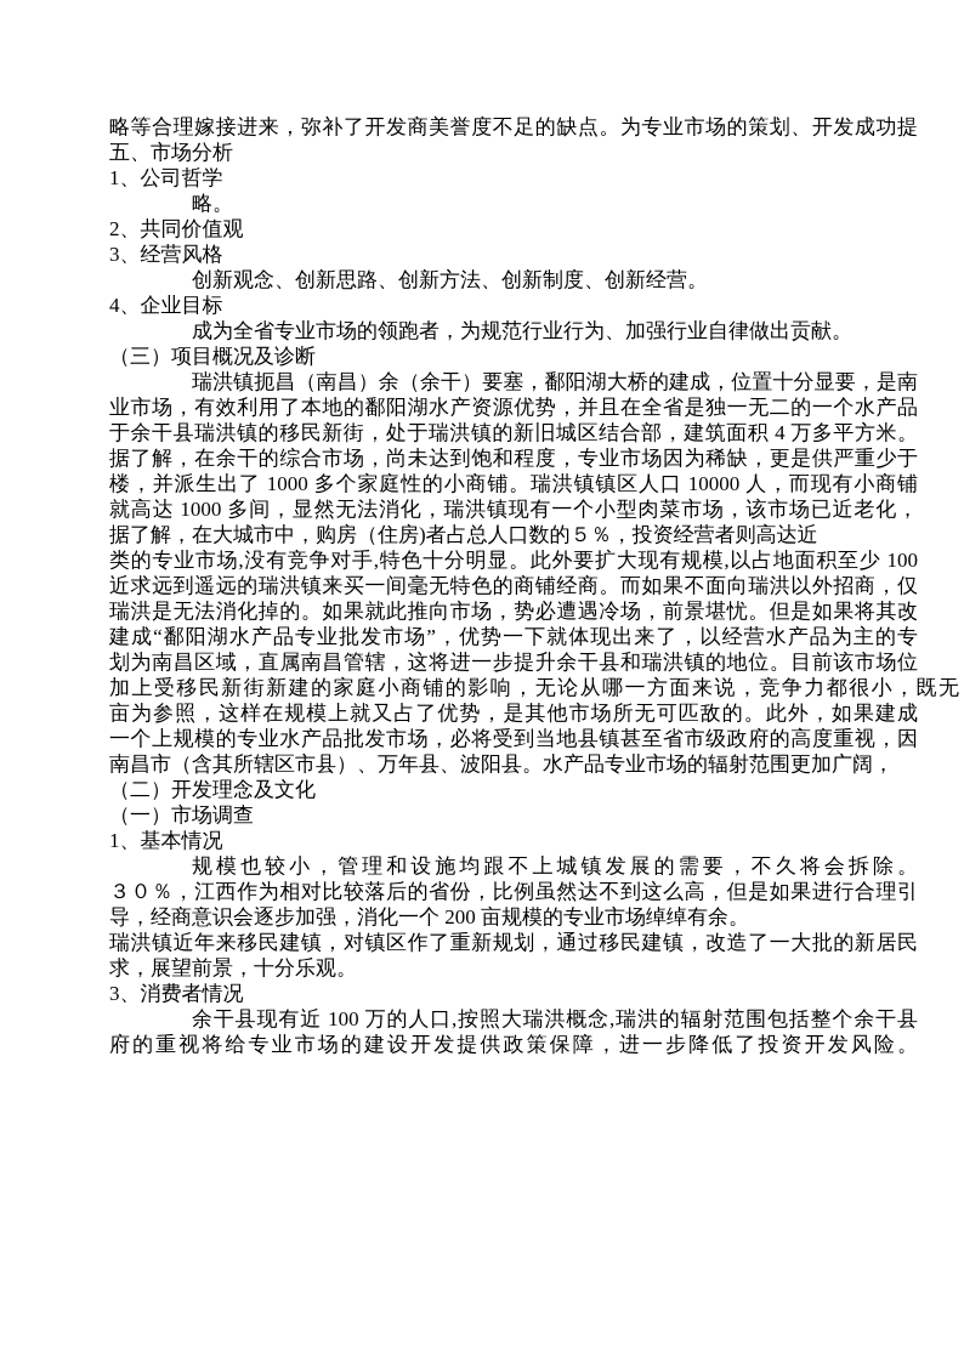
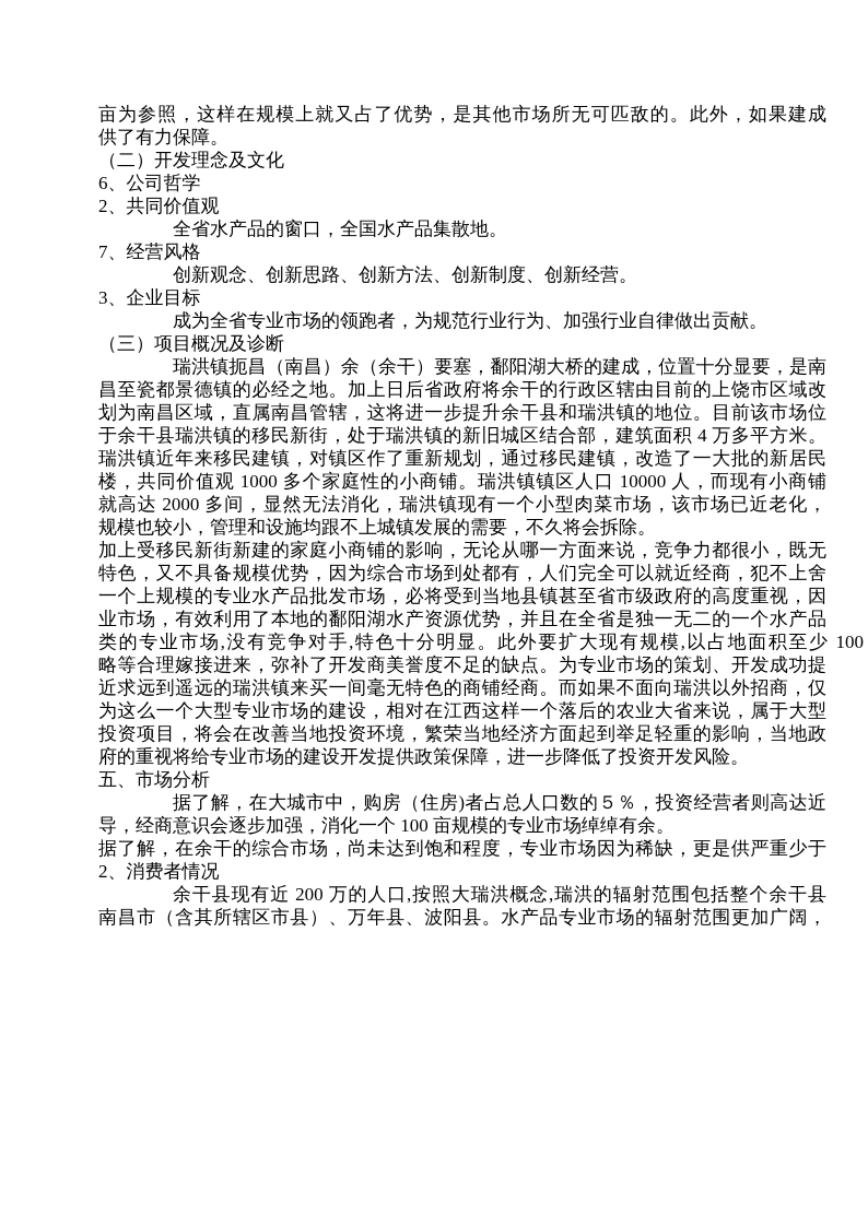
- 略等合理嫁接进来，弥补了开发商美誉度不足的缺点。为专业市场的策划、开发成功提
+ 亩为参照，这样在规模上就又占了优势，是其他市场所无可匹敌的。此外，如果建成
+ 供了有力保障。
- 五、市场分析
+ （二）开发理念及文化
- 1、公司哲学
+ 6、公司哲学
- 略。
  2、共同价值观
+ 全省水产品的窗口，全国水产品集散地。
- 3、经营风格
+ 7、经营风格
  创新观念、创新思路、创新方法、创新制度、创新经营。
- 4、企业目标
+ 3、企业目标
  成为全省专业市场的领跑者，为规范行业行为、加强行业自律做出贡献。
  （三）项目概况及诊断
  瑞洪镇扼昌（南昌）余（余干）要塞，鄱阳湖大桥的建成，位置十分显要，是南
+ 昌至瓷都景德镇的必经之地。加上日后省政府将余干的行政区辖由目前的上饶市区域改
- 业市场，有效利用了本地的鄱阳湖水产资源优势，并且在全省是独一无二的一个水产品
+ 划为南昌区域，直属南昌管辖，这将进一步提升余干县和瑞洪镇的地位。目前该市场位
  于余干县瑞洪镇的移民新街，处于瑞洪镇的新旧城区结合部，建筑面积 4 万多平方米。
- 据了解，在余干的综合市场，尚未达到饱和程度，专业市场因为稀缺，更是供严重少于
+ 瑞洪镇近年来移民建镇，对镇区作了重新规划，通过移民建镇，改造了一大批的新居民
- 楼，并派生出了 1000 多个家庭性的小商铺。瑞洪镇镇区人口 10000 人，而现有小商铺
+ 楼，共同价值观 1000 多个家庭性的小商铺。瑞洪镇镇区人口 10000 人，而现有小商铺
- 就高达 1000 多间，显然无法消化，瑞洪镇现有一个小型肉菜市场，该市场已近老化，
+ 就高达 2000 多间，显然无法消化，瑞洪镇现有一个小型肉菜市场，该市场已近老化，
- 据了解，在大城市中，购房（住房)者占总人口数的５％，投资经营者则高达近
+ 规模也较小，管理和设施均跟不上城镇发展的需要，不久将会拆除。
- 类的专业市场,没有竞争对手,特色十分明显。此外要扩大现有规模,以占地面积至少 100
+ 加上受移民新街新建的家庭小商铺的影响，无论从哪一方面来说，竞争力都很小，既无
+ 特色，又不具备规模优势，因为综合市场到处都有，人们完全可以就近经商，犯不上舍
- 近求远到遥远的瑞洪镇来买一间毫无特色的商铺经商。而如果不面向瑞洪以外招商，仅
+ 一个上规模的专业水产品批发市场，必将受到当地县镇甚至省市级政府的高度重视，因
- 瑞洪是无法消化掉的。如果就此推向市场，势必遭遇冷场，前景堪忧。但是如果将其改
- 建成“鄱阳湖水产品专业批发市场”，优势一下就体现出来了，以经营水产品为主的专
- 划为南昌区域，直属南昌管辖，这将进一步提升余干县和瑞洪镇的地位。目前该市场位
+ 业市场，有效利用了本地的鄱阳湖水产资源优势，并且在全省是独一无二的一个水产品
- 加上受移民新街新建的家庭小商铺的影响，无论从哪一方面来说，竞争力都很小，既无
+ 类的专业市场,没有竞争对手,特色十分明显。此外要扩大现有规模,以占地面积至少 100
- 亩为参照，这样在规模上就又占了优势，是其他市场所无可匹敌的。此外，如果建成
+ 略等合理嫁接进来，弥补了开发商美誉度不足的缺点。为专业市场的策划、开发成功提
- 一个上规模的专业水产品批发市场，必将受到当地县镇甚至省市级政府的高度重视，因
+ 近求远到遥远的瑞洪镇来买一间毫无特色的商铺经商。而如果不面向瑞洪以外招商，仅
+ 为这么一个大型专业市场的建设，相对在江西这样一个落后的农业大省来说，属于大型
+ 投资项目，将会在改善当地投资环境，繁荣当地经济方面起到举足轻重的影响，当地政
- 南昌市（含其所辖区市县）、万年县、波阳县。水产品专业市场的辐射范围更加广阔，
+ 府的重视将给专业市场的建设开发提供政策保障，进一步降低了投资开发风险。
- （二）开发理念及文化
+ 五、市场分析
- （一）市场调查
- 1、基本情况
- 规模也较小，管理和设施均跟不上城镇发展的需要，不久将会拆除。
+ 据了解，在大城市中，购房（住房)者占总人口数的５％，投资经营者则高达近
- ３０％，江西作为相对比较落后的省份，比例虽然达不到这么高，但是如果进行合理引
- 导，经商意识会逐步加强，消化一个 200 亩规模的专业市场绰绰有余。
+ 导，经商意识会逐步加强，消化一个 100 亩规模的专业市场绰绰有余。
- 瑞洪镇近年来移民建镇，对镇区作了重新规划，通过移民建镇，改造了一大批的新居民
+ 据了解，在余干的综合市场，尚未达到饱和程度，专业市场因为稀缺，更是供严重少于
- 求，展望前景，十分乐观。
- 3、消费者情况
+ 2、消费者情况
- 余干县现有近 100 万的人口,按照大瑞洪概念,瑞洪的辐射范围包括整个余干县
+ 余干县现有近 200 万的人口,按照大瑞洪概念,瑞洪的辐射范围包括整个余干县
- 府的重视将给专业市场的建设开发提供政策保障，进一步降低了投资开发风险。
+ 南昌市（含其所辖区市县）、万年县、波阳县。水产品专业市场的辐射范围更加广阔，
